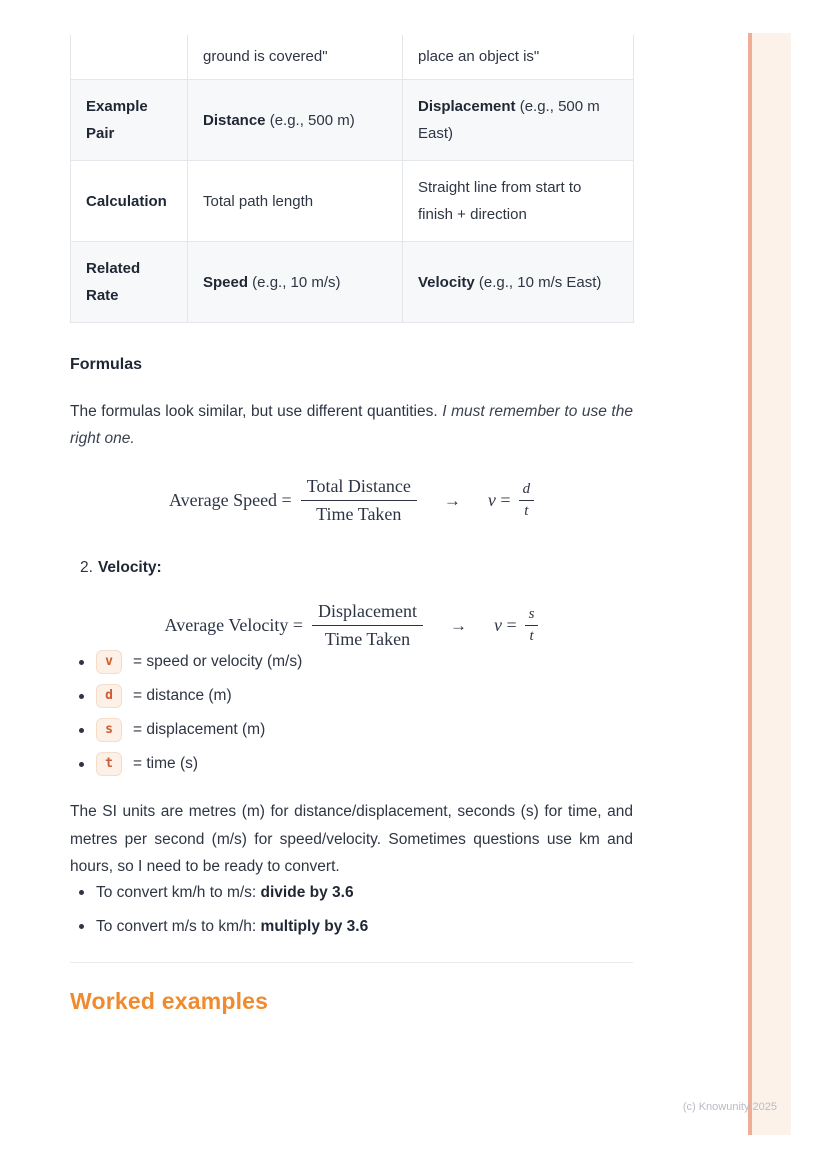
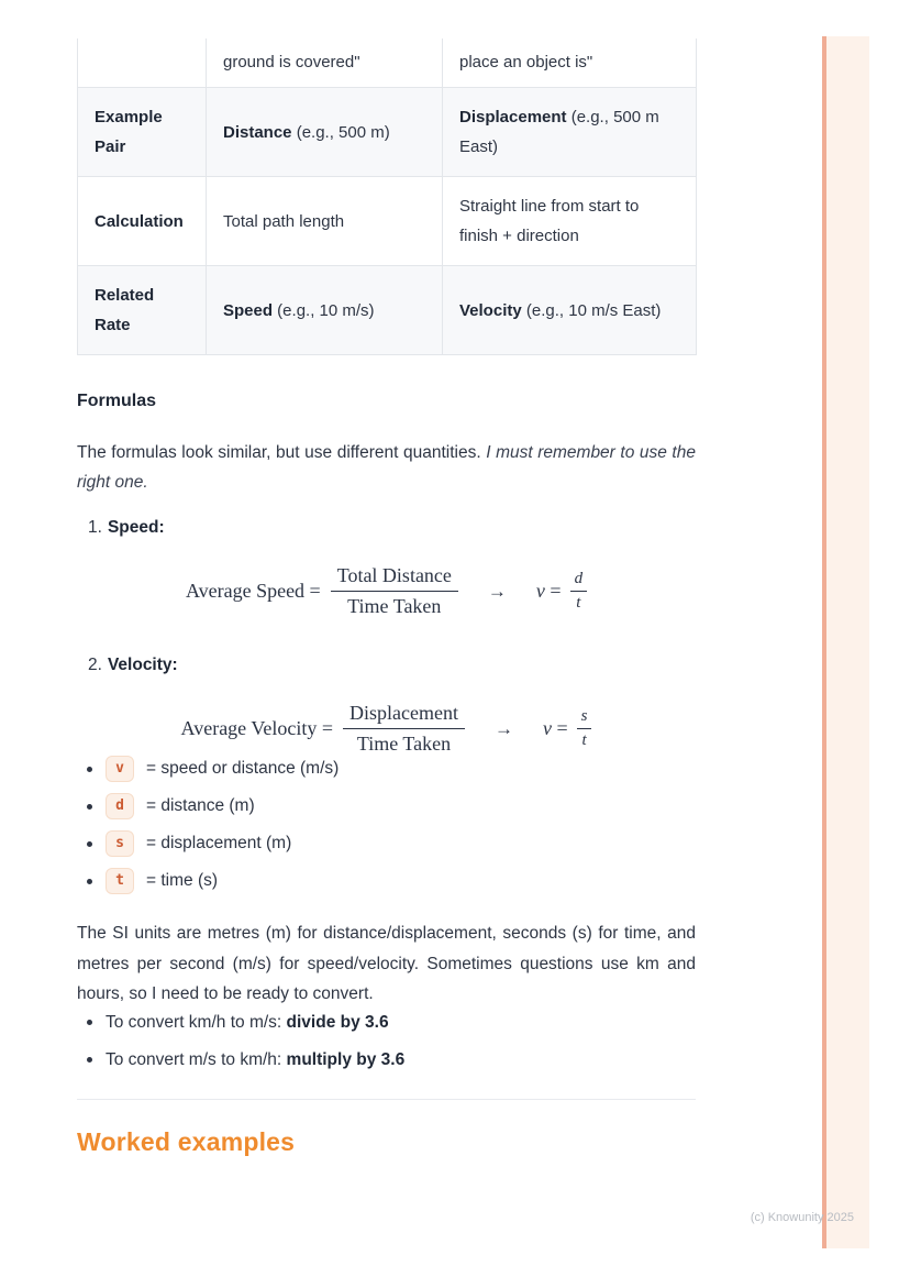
  	ground is covered"	place an object is"
  Example Pair	Distance (e.g., 500 m)	Displacement (e.g., 500 m East)
  Calculation	Total path length	Straight line from start to finish + direction
  Related Rate	Speed (e.g., 10 m/s)	Velocity (e.g., 10 m/s East)
  Formulas
  The formulas look similar, but use different quantities. I must remember to use the right one.
+ 1. Speed:
  Average Speed =
  Total Distance
  Time Taken
  →
  v =
  d
  t
  2. Velocity:
  Average Velocity =
  Displacement
  Time Taken
  →
  v =
  s
  t
  v
- = speed or velocity (m/s)
+ = speed or distance (m/s)
  d
  = distance (m)
  s
  = displacement (m)
  t
  = time (s)
  The SI units are metres (m) for distance/displacement, seconds (s) for time, and metres per second (m/s) for speed/velocity. Sometimes questions use km and hours, so I need to be ready to convert.
  To convert km/h to m/s: divide by 3.6
  To convert m/s to km/h: multiply by 3.6
  Worked examples
  (c) Knowunity 2025
